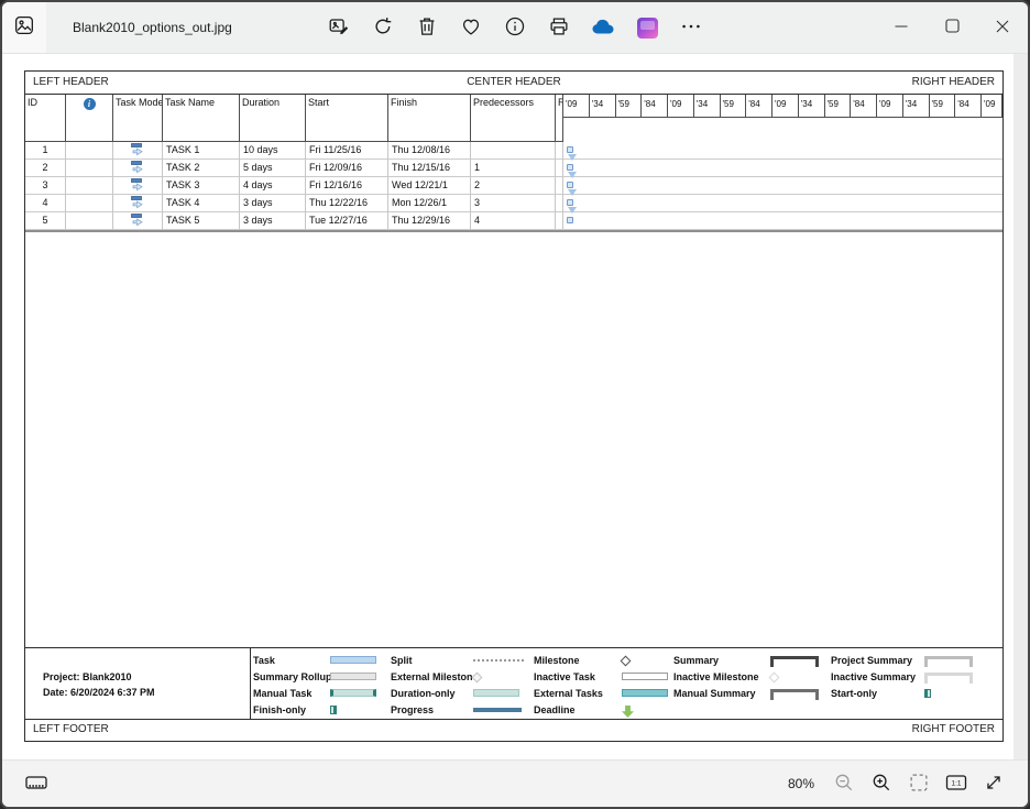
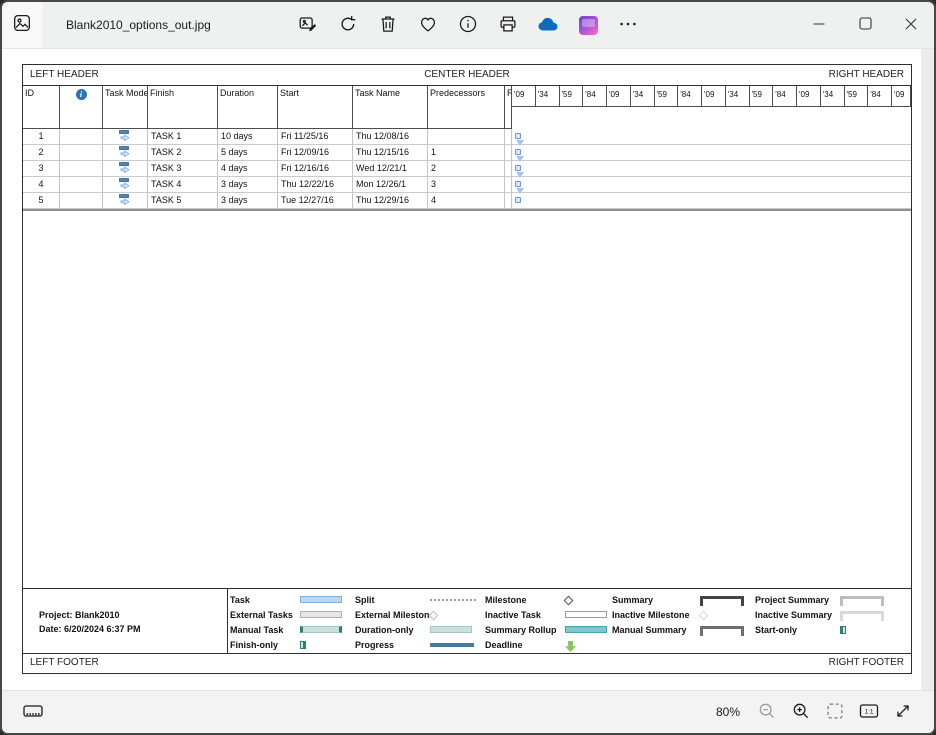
  Blank2010_options_out.jpg
  LEFT HEADER
  CENTER HEADER
  RIGHT HEADER
  ID
  i
  Task Mode
- Task Name
+ Finish
  Duration
  Start
- Finish
+ Task Name
  Predecessors
  R
  '09
  '34
  '59
  '84
  '09
  '34
  '59
  '84
  '09
  '34
  '59
  '84
  '09
  '34
  '59
  '84
  '09
  1
  TASK 1
  10 days
  Fri 11/25/16
  Thu 12/08/16
  2
  TASK 2
  5 days
  Fri 12/09/16
  Thu 12/15/16
  1
  3
  TASK 3
  4 days
  Fri 12/16/16
  Wed 12/21/1
  2
  4
  TASK 4
  3 days
  Thu 12/22/16
  Mon 12/26/1
  3
  5
  TASK 5
  3 days
  Tue 12/27/16
  Thu 12/29/16
  4
  Project: Blank2010
  Date: 6/20/2024 6:37 PM
  Task
- Summary Rollup
+ External Tasks
  Manual Task
  Finish-only
  Split
  External Mileston
  Duration-only
  Progress
  Milestone
  Inactive Task
- External Tasks
+ Summary Rollup
  Deadline
  Summary
  Inactive Milestone
  Manual Summary
  Project Summary
  Inactive Summary
  Start-only
  LEFT FOOTER
  RIGHT FOOTER
  80%
